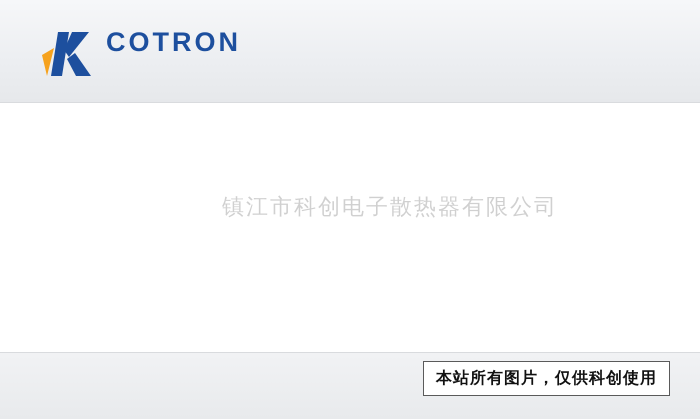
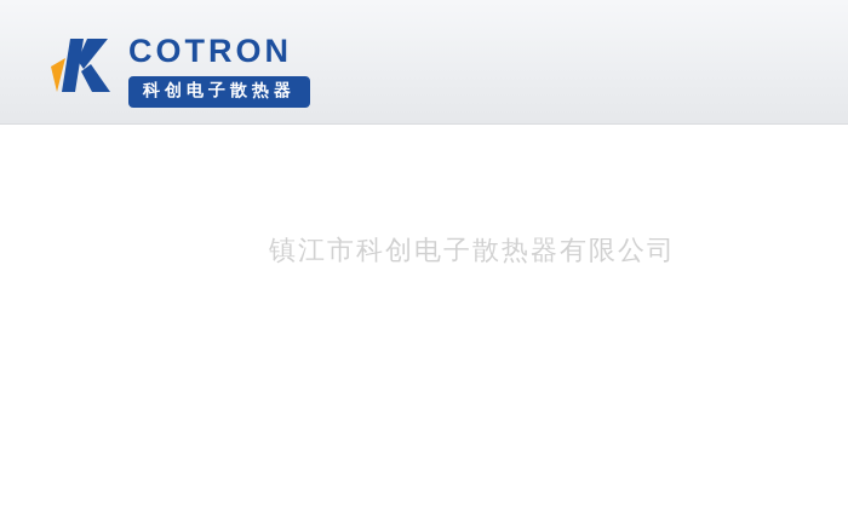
  COTRON
+ 科创电子散热器
  镇江市科创电子散热器有限公司
- 本站所有图片，仅供科创使用
